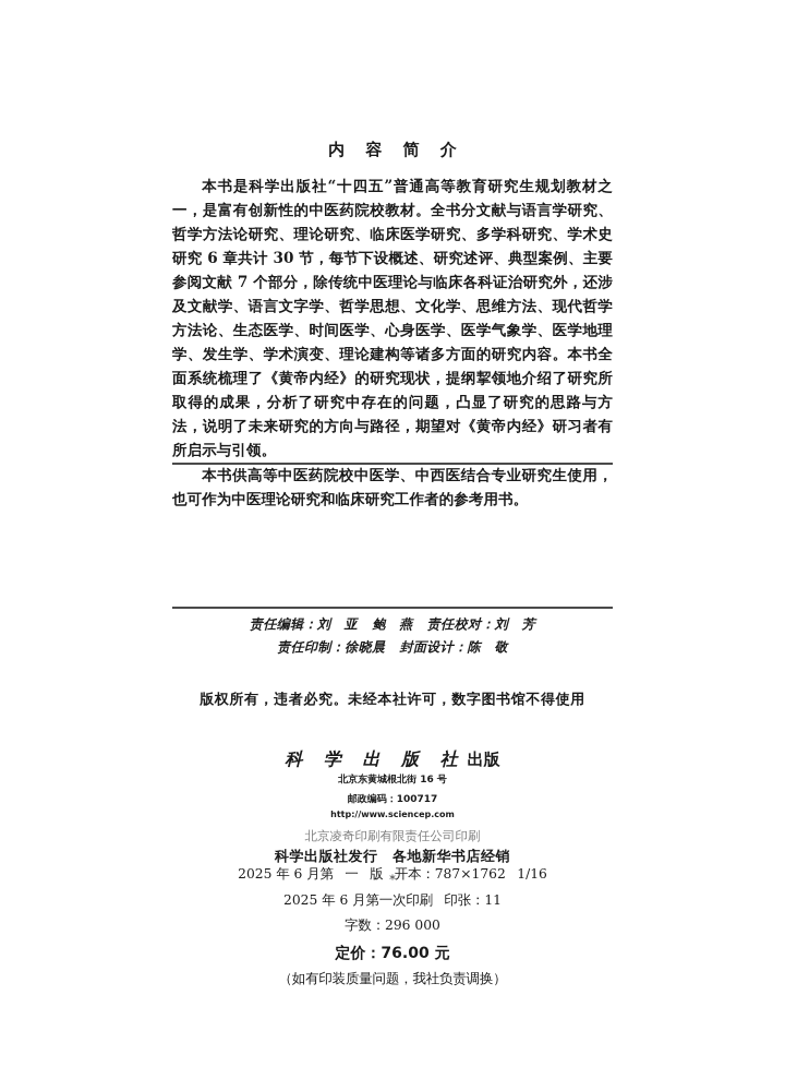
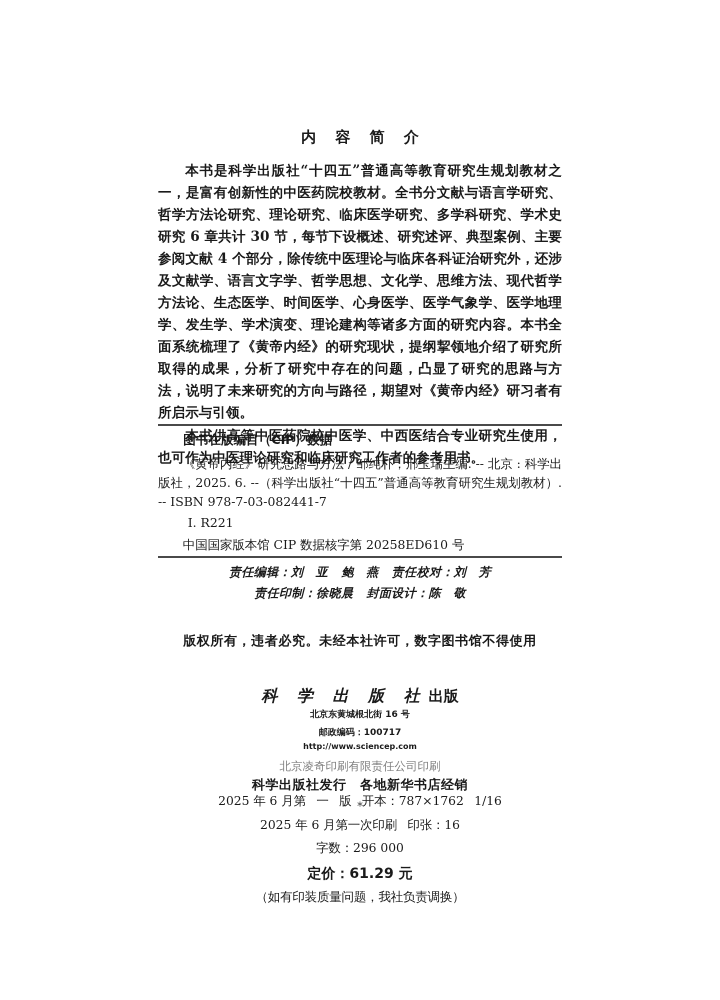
  内 容 简 介
- 本书是科学出版社“十四五”普通高等教育研究生规划教材之一，是富有创新性的中医药院校教材。全书分文献与语言学研究、哲学方法论研究、理论研究、临床医学研究、多学科研究、学术史研究 6 章共计 30 节，每节下设概述、研究述评、典型案例、主要参阅文献 7 个部分，除传统中医理论与临床各科证治研究外，还涉及文献学、语言文字学、哲学思想、文化学、思维方法、现代哲学方法论、生态医学、时间医学、心身医学、医学气象学、医学地理学、发生学、学术演变、理论建构等诸多方面的研究内容。本书全面系统梳理了《黄帝内经》的研究现状，提纲挈领地介绍了研究所取得的成果，分析了研究中存在的问题，凸显了研究的思路与方法，说明了未来研究的方向与路径，期望对《黄帝内经》研习者有所启示与引领。
+ 本书是科学出版社“十四五”普通高等教育研究生规划教材之一，是富有创新性的中医药院校教材。全书分文献与语言学研究、哲学方法论研究、理论研究、临床医学研究、多学科研究、学术史研究 6 章共计 30 节，每节下设概述、研究述评、典型案例、主要参阅文献 4 个部分，除传统中医理论与临床各科证治研究外，还涉及文献学、语言文字学、哲学思想、文化学、思维方法、现代哲学方法论、生态医学、时间医学、心身医学、医学气象学、医学地理学、发生学、学术演变、理论建构等诸多方面的研究内容。本书全面系统梳理了《黄帝内经》的研究现状，提纲挈领地介绍了研究所取得的成果，分析了研究中存在的问题，凸显了研究的思路与方法，说明了未来研究的方向与路径，期望对《黄帝内经》研习者有所启示与引领。
  本书供高等中医药院校中医学、中西医结合专业研究生使用，也可作为中医理论研究和临床研究工作者的参考用书。
+ 图书在版编目（CIP）数据
+ 《黄帝内经》研究思路与方法 / 邹纯朴，邢玉瑞主编. -- 北京 : 科学出版社，2025. 6. --（科学出版社“十四五”普通高等教育研究生规划教材）. -- ISBN 978-7-03-082441-7
+ Ⅰ. R221
+ 中国国家版本馆 CIP 数据核字第 20258ED610 号
  责任编辑：刘 亚 鲍 燕 责任校对：刘 芳
  责任印制：徐晓晨 封面设计：陈 敬
  版权所有，违者必究。未经本社许可，数字图书馆不得使用
  科 学 出 版 社出版
  北京东黄城根北街 16 号
  邮政编码：100717
  http://www.sciencep.com
  北京凌奇印刷有限责任公司印刷
  科学出版社发行 各地新华书店经销
  *
  2025 年 6 月第 一 版 开本：787×1762 1/16
- 2025 年 6 月第一次印刷 印张：11
+ 2025 年 6 月第一次印刷 印张：16
  字数：296 000
- 定价：76.00 元
+ 定价：61.29 元
  （如有印装质量问题，我社负责调换）
